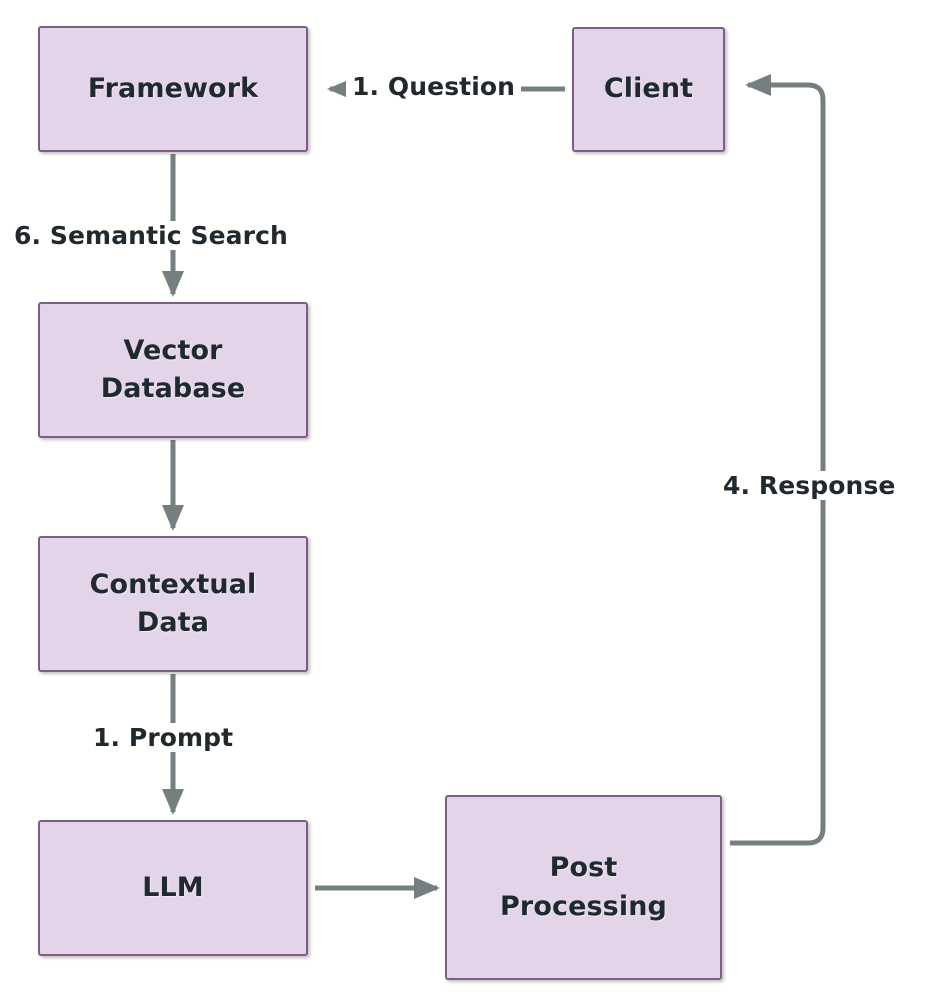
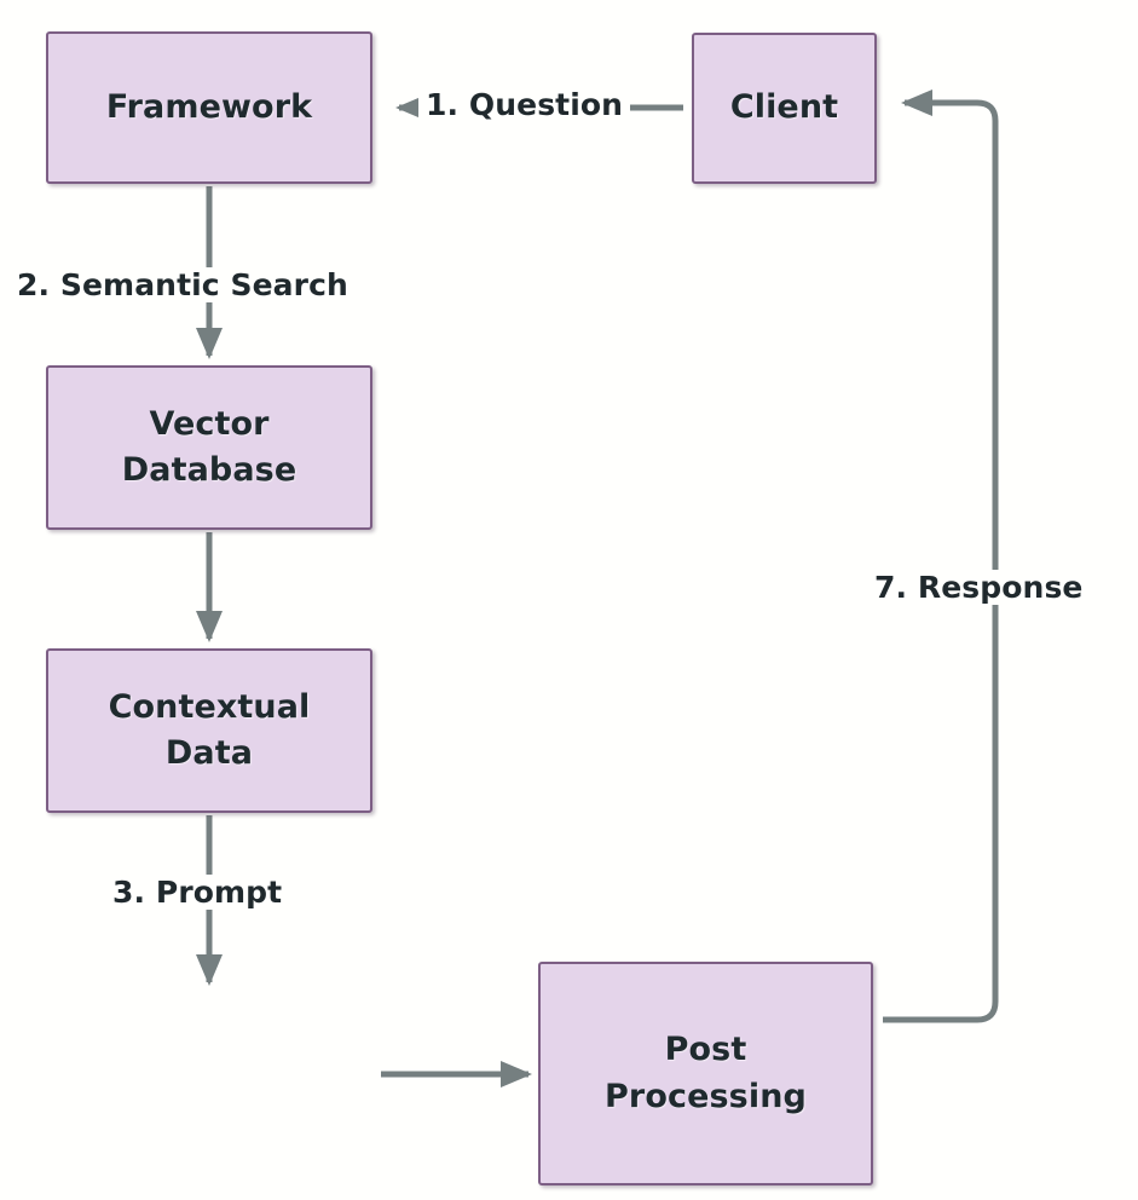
  Framework
  Client
  Vector
  Database
  Contextual
  Data
- LLM
  Post
  Processing
  1. Question
- 6. Semantic Search
+ 2. Semantic Search
- 1. Prompt
+ 3. Prompt
- 4. Response
+ 7. Response
